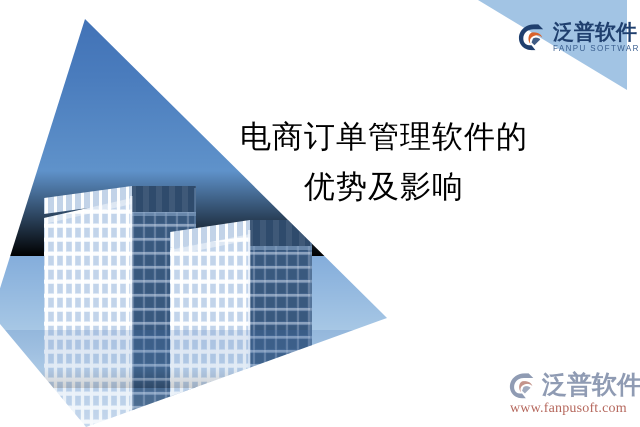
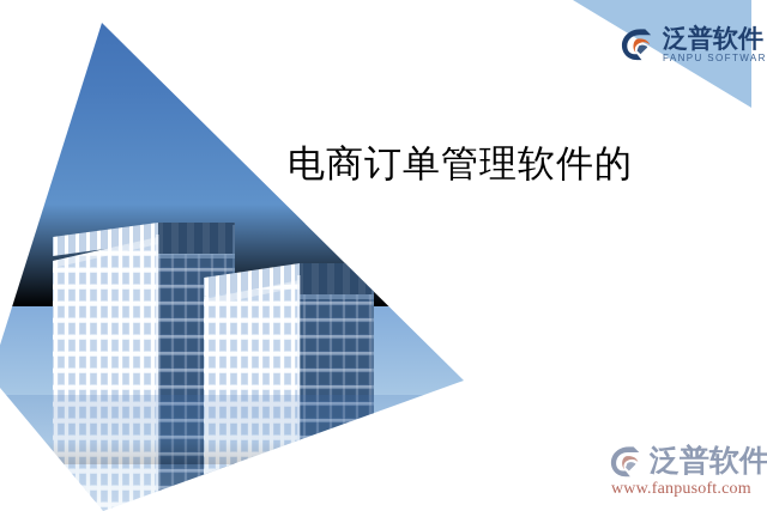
  电商订单管理软件的
- 优势及影响
  泛普软件
  FANPU SOFTWAR
  泛普软件
  www.fanpusoft.com
